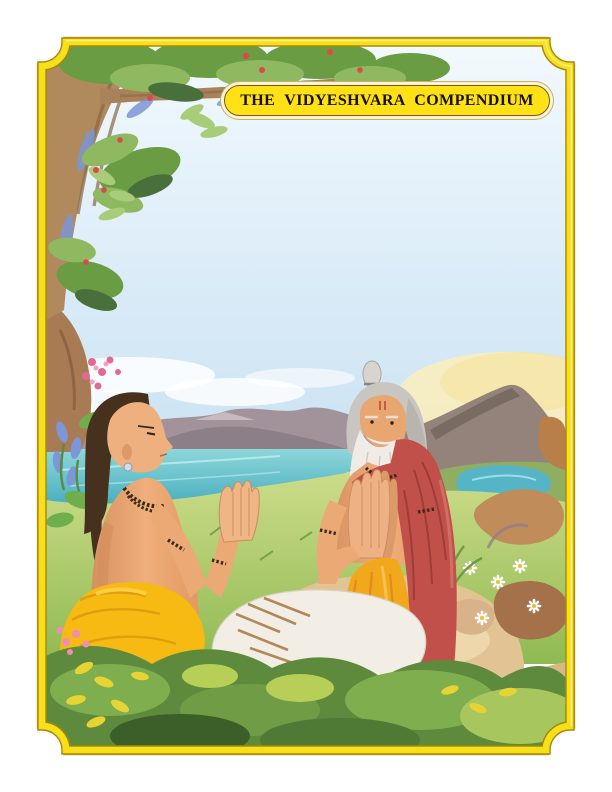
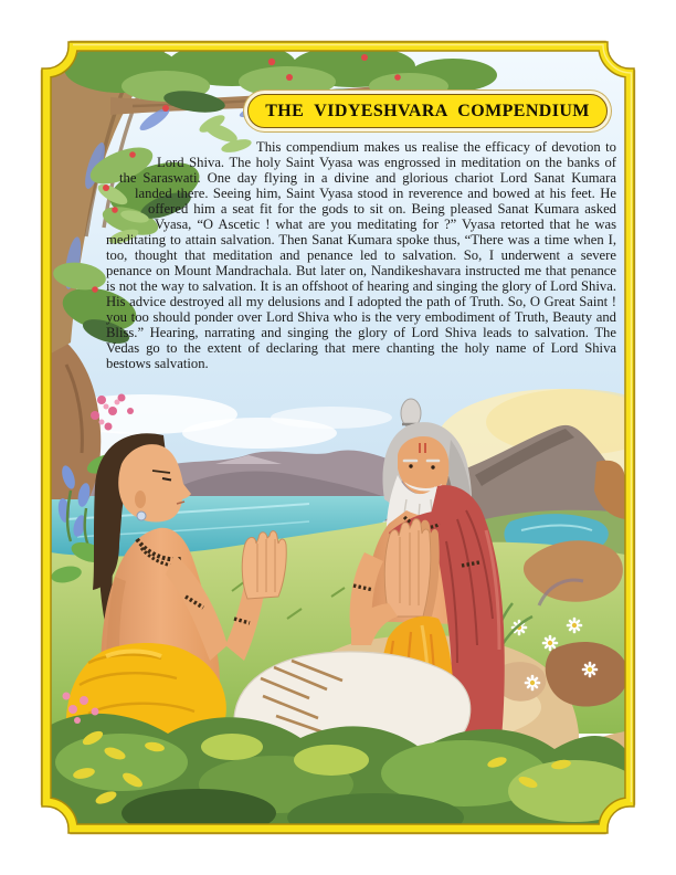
  THE VIDYESHVARA COMPENDIUM
+ This compendium makes us realise the efficacy of devotion to Lord Shiva. The holy Saint Vyasa was engrossed in meditation on the banks of the Saraswati. One day flying in a divine and glorious chariot Lord Sanat Kumara landed there. Seeing him, Saint Vyasa stood in reverence and bowed at his feet. He offered him a seat fit for the gods to sit on. Being pleased Sanat Kumara asked Vyasa, “O Ascetic ! what are you meditating for ?” Vyasa retorted that he was meditating to attain salvation. Then Sanat Kumara spoke thus, “There was a time when I, too, thought that meditation and penance led to salvation. So, I underwent a severe penance on Mount Mandrachala. But later on, Nandikeshavara instructed me that penance is not the way to salvation. It is an offshoot of hearing and singing the glory of Lord Shiva. His advice destroyed all my delusions and I adopted the path of Truth. So, O Great Saint ! you too should ponder over Lord Shiva who is the very embodiment of Truth, Beauty and Bliss.” Hearing, narrating and singing the glory of Lord Shiva leads to salvation. The Vedas go to the extent of declaring that mere chanting the holy name of Lord Shiva bestows salvation.
